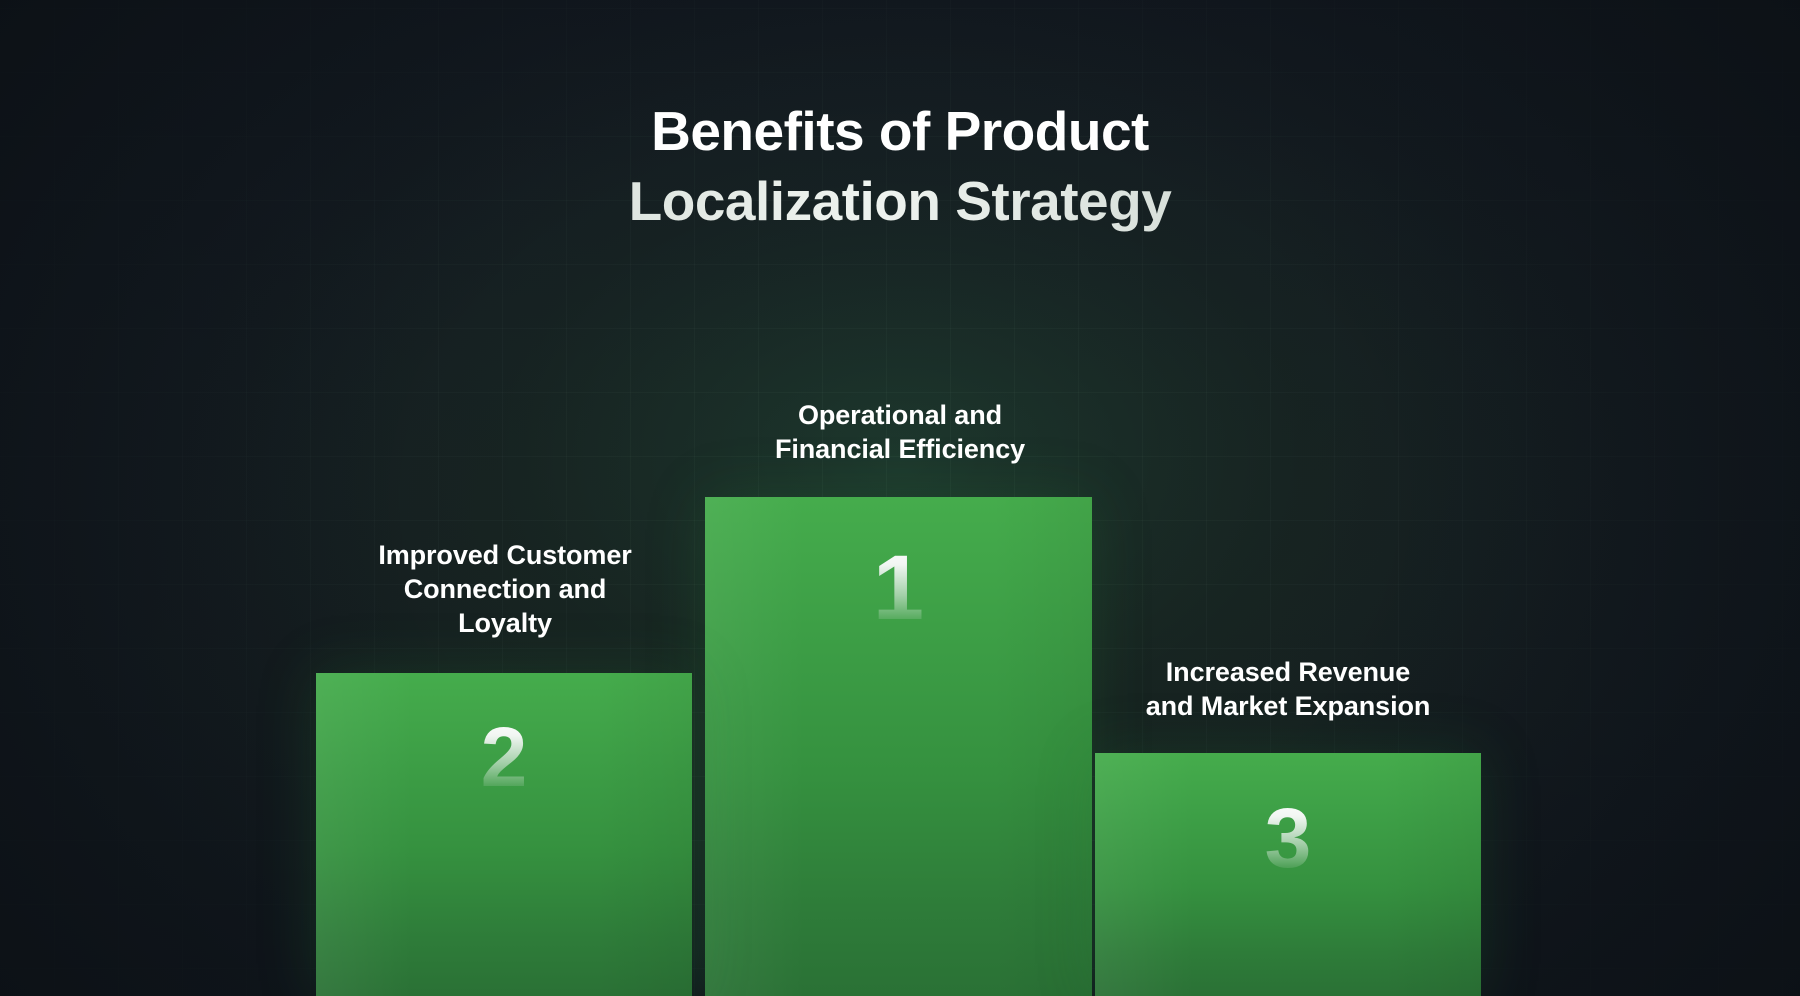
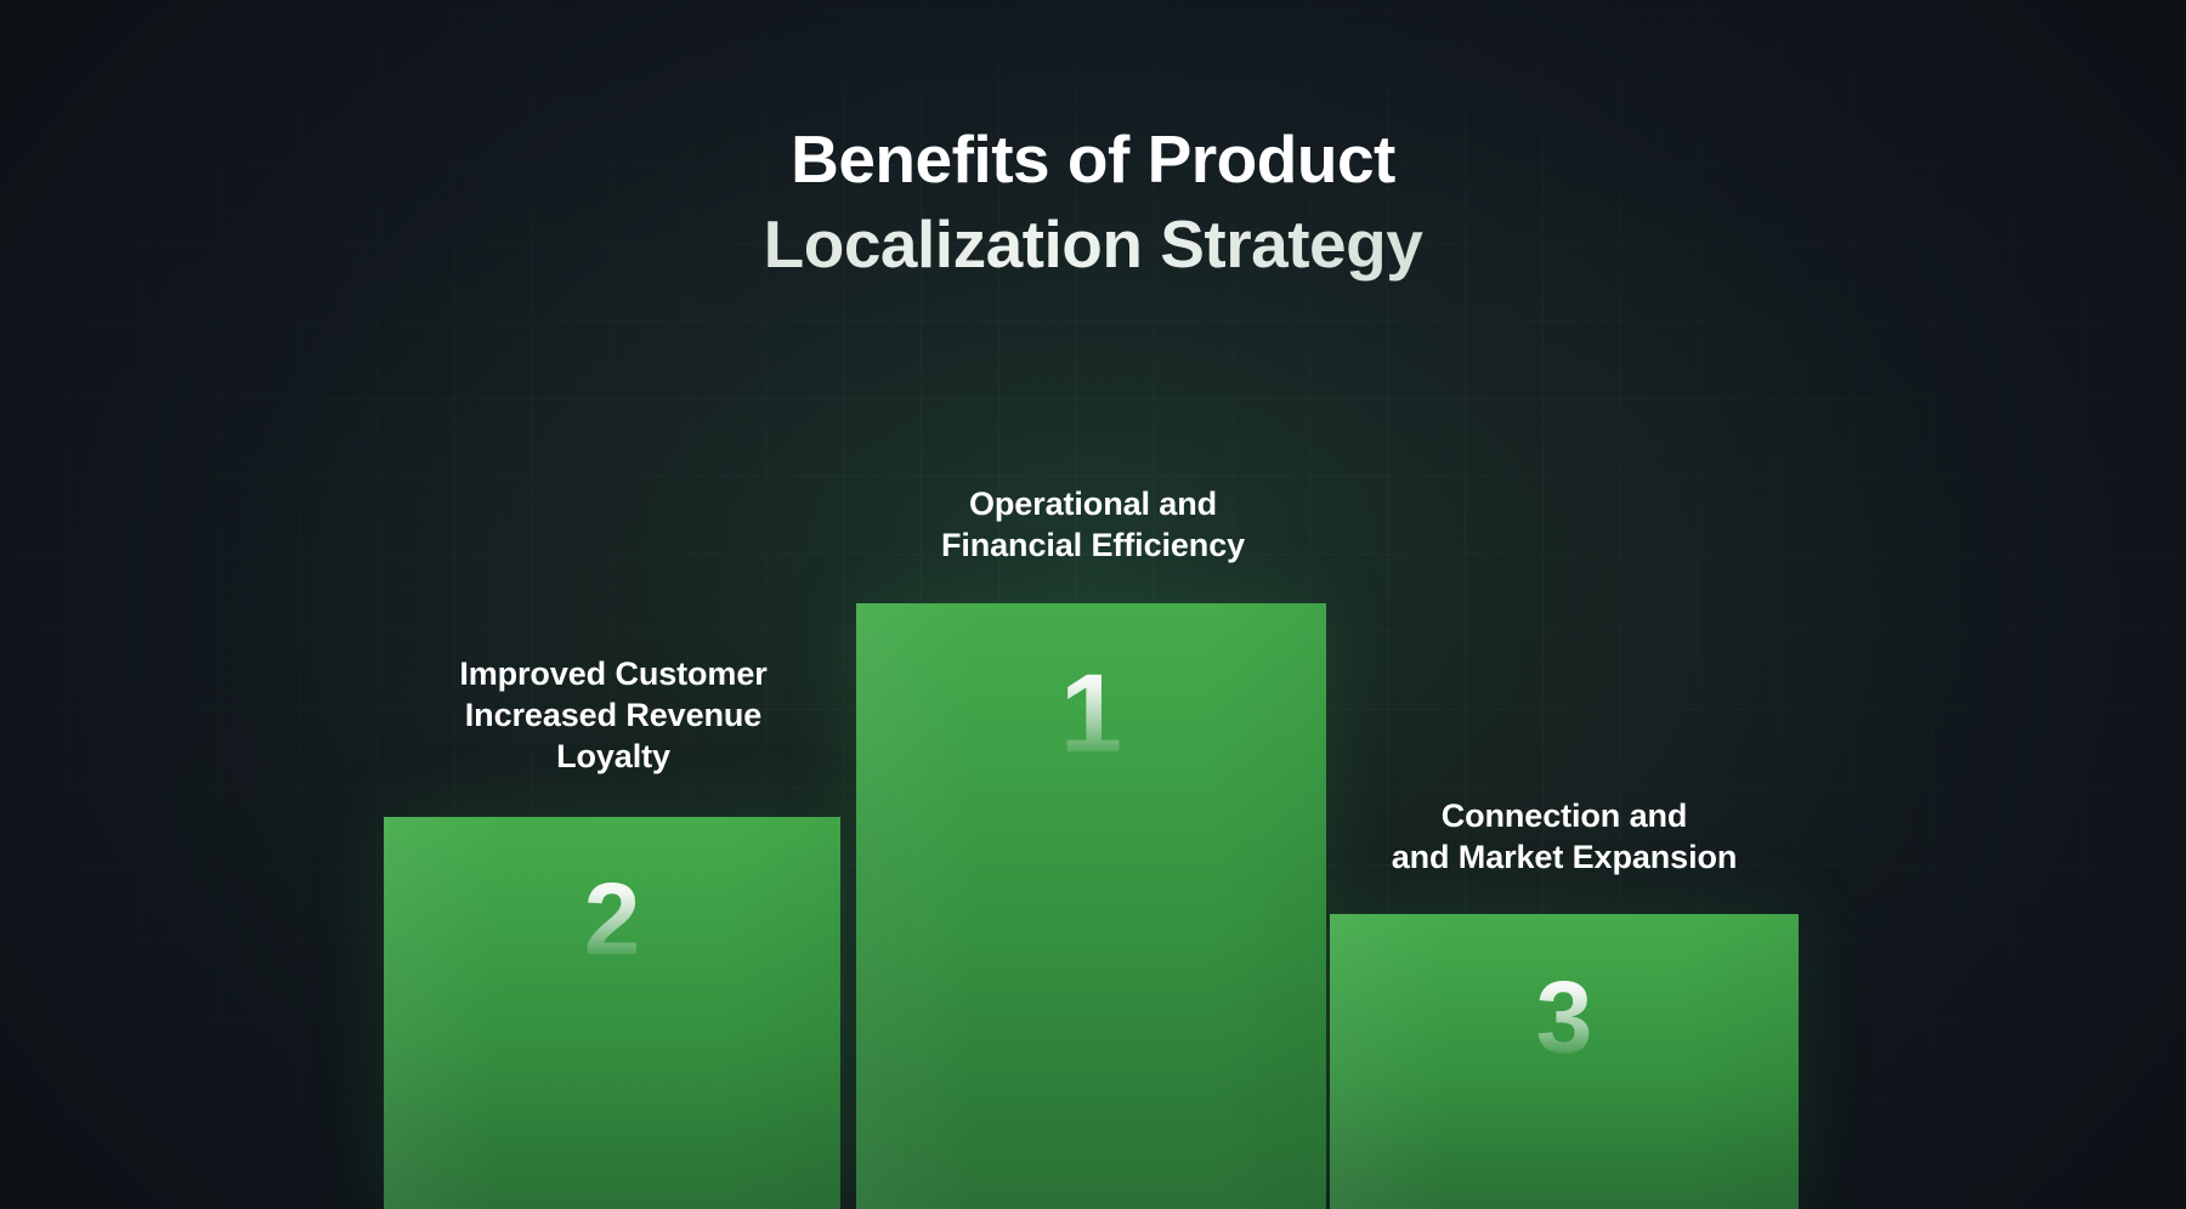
  Benefits of Product
  Localization Strategy
  Operational and
  Financial Efficiency
  1
  Improved Customer
- Connection and
+ Increased Revenue
  Loyalty
  2
- Increased Revenue
+ Connection and
  and Market Expansion
  3
